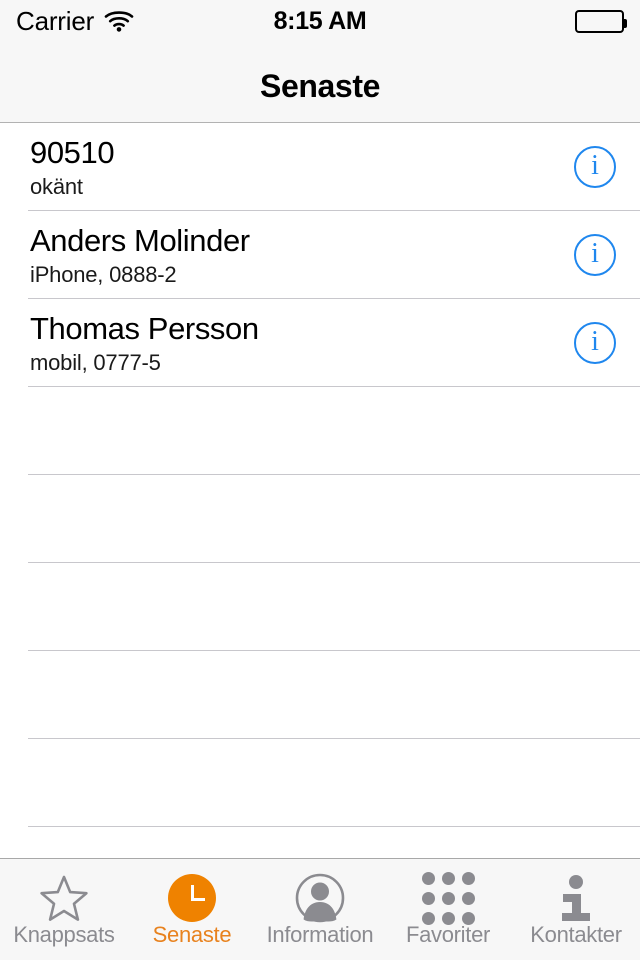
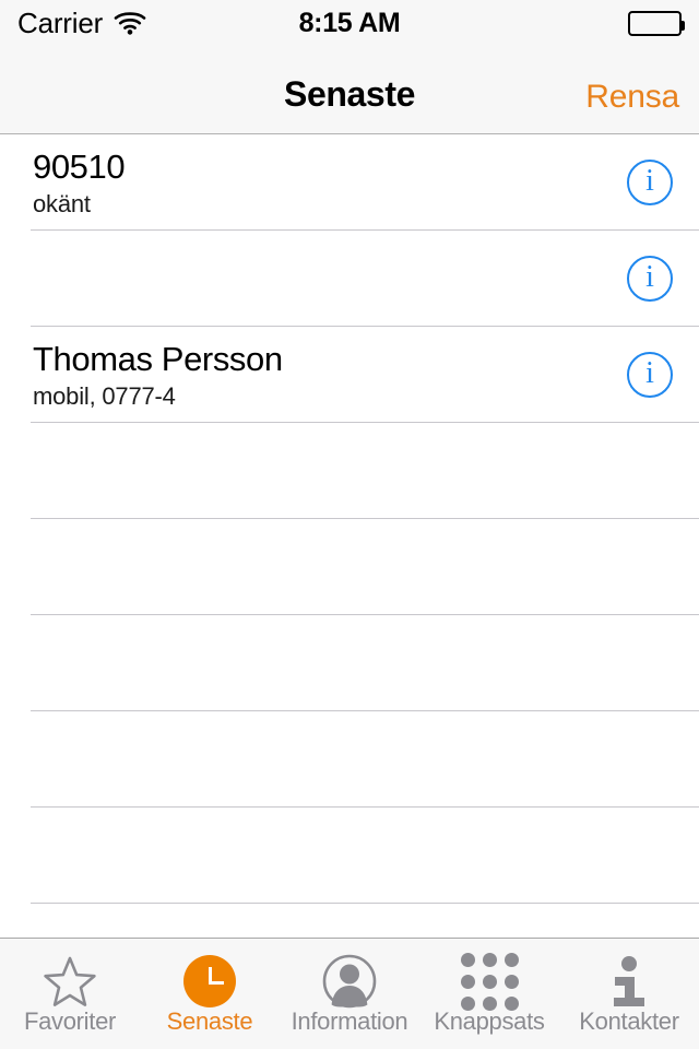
  Carrier
  8:15 AM
  Senaste
+ Rensa
  90510
  okänt
  i
- Anders Molinder
- iPhone, 0888-2
  i
  Thomas Persson
- mobil, 0777-5
+ mobil, 0777-4
  i
- Knappsats
+ Favoriter
  Senaste
  Information
- Favoriter
+ Knappsats
  Kontakter
